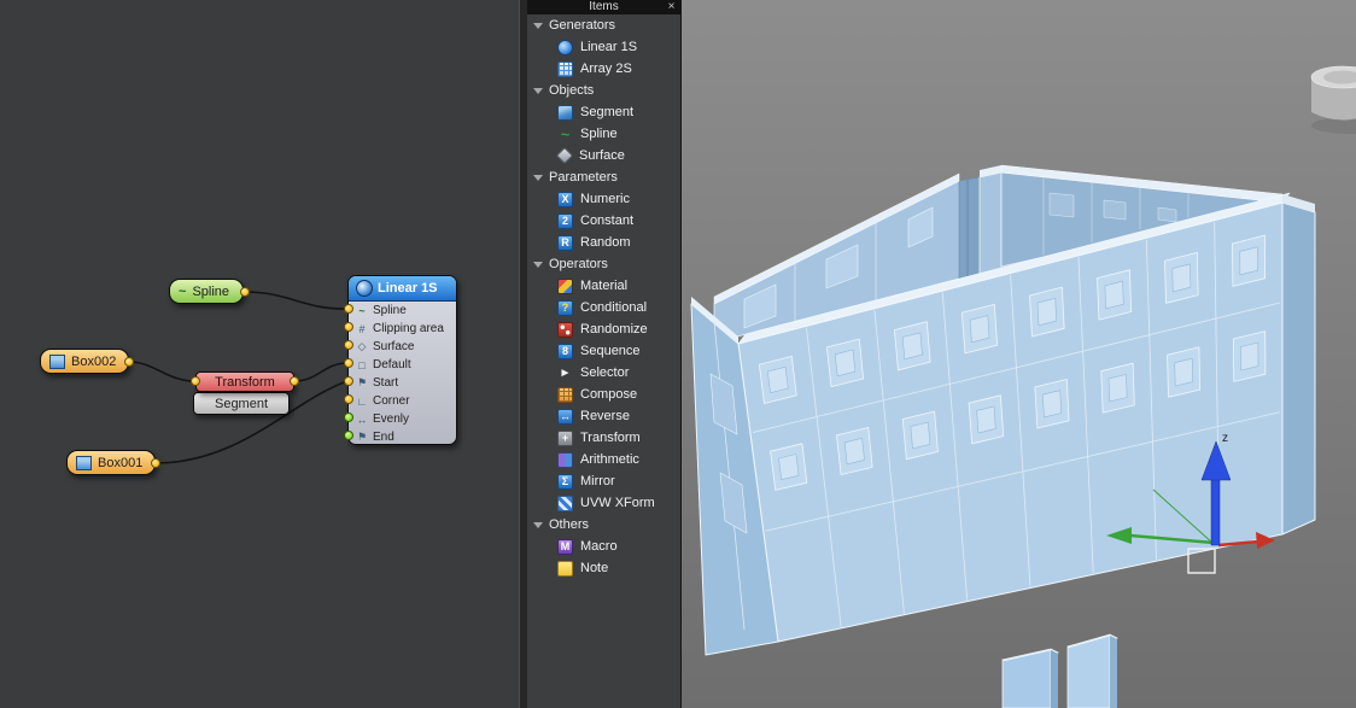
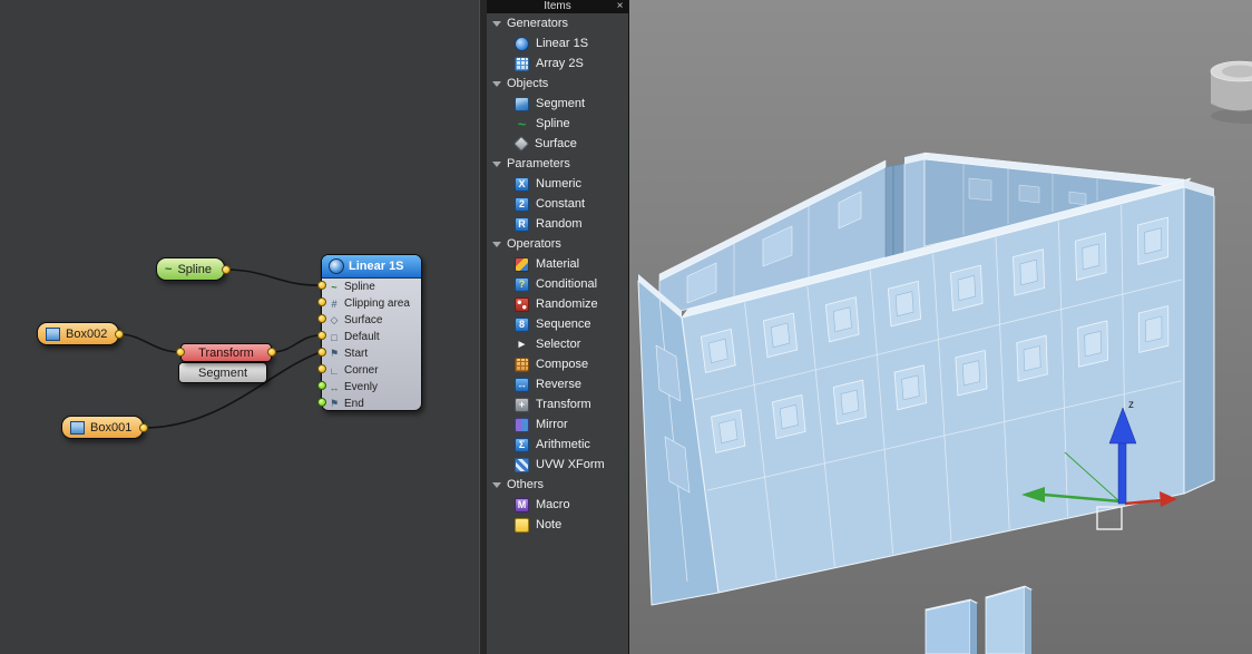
  ~
  Spline
  Box002
  Transform
  Segment
  Box001
  Linear 1S
  ~
  Spline
  #
  Clipping area
  ◇
  Surface
  □
  Default
  ⚑
  Start
  ∟
  Corner
  ↔
  Evenly
  ⚑
  End
  Items
  ×
  Generators
  Linear 1S
  Array 2S
  Objects
  Segment
  ~
  Spline
  Surface
  Parameters
  X
  Numeric
  2
  Constant
  R
  Random
  Operators
  Material
  ?
  Conditional
  Randomize
  8
  Sequence
  ►
  Selector
  Compose
  ↔
  Reverse
  +
  Transform
- Arithmetic
+ Mirror
  Σ
- Mirror
+ Arithmetic
  UVW XForm
  Others
  M
  Macro
  Note
  z
